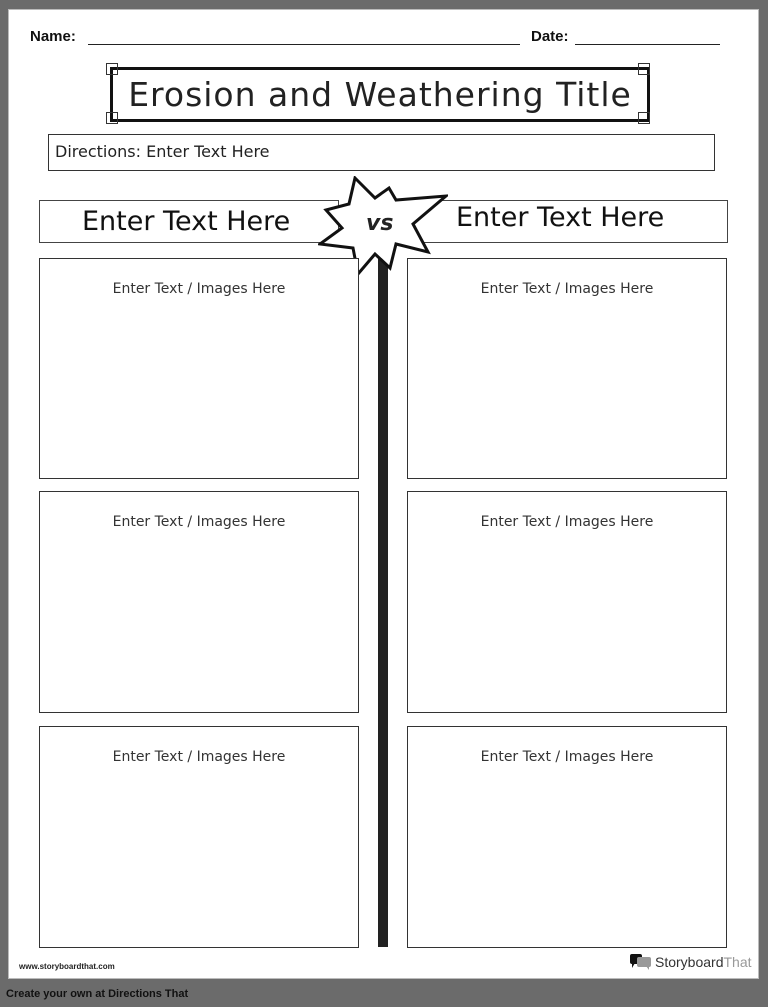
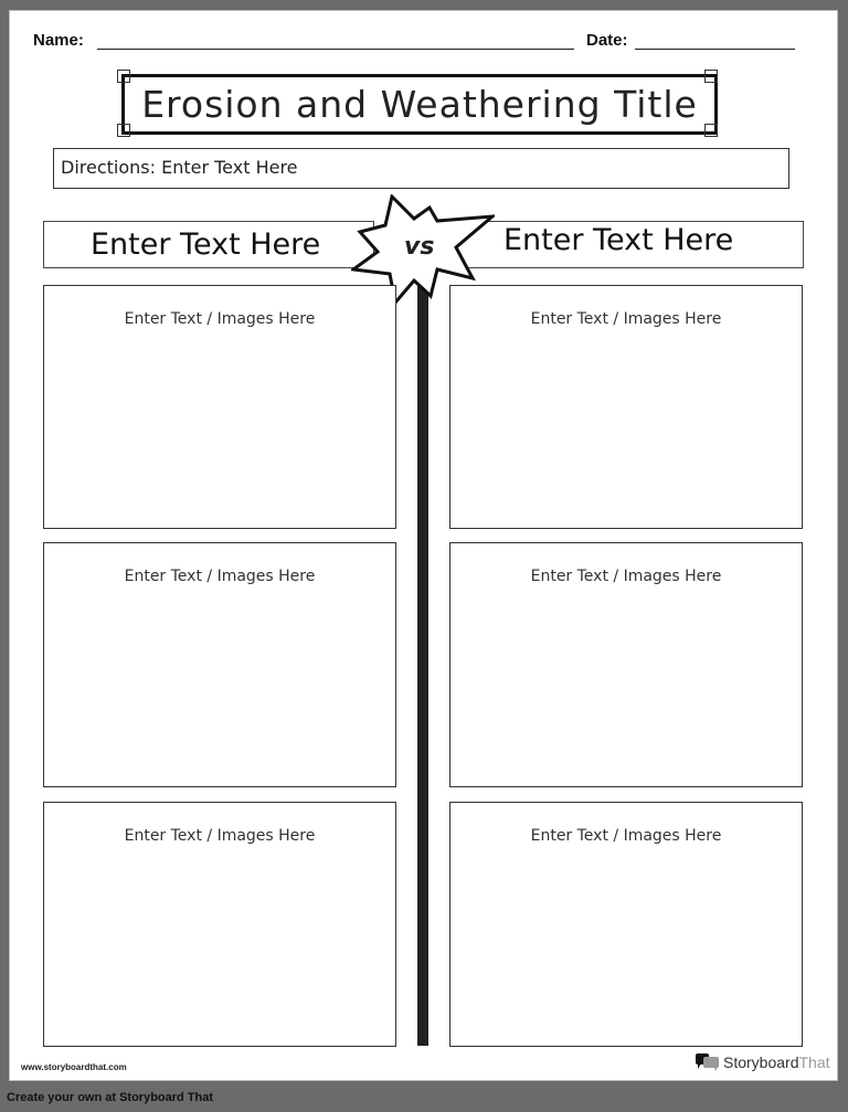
  Name:
  Date:
  Erosion and Weathering Title
  Directions: Enter Text Here
  Enter Text Here
  Enter Text Here
  vs
  Enter Text / Images Here
  Enter Text / Images Here
  Enter Text / Images Here
  Enter Text / Images Here
  Enter Text / Images Here
  Enter Text / Images Here
  www.storyboardthat.com
  StoryboardThat
- Create your own at Directions That
+ Create your own at Storyboard That
